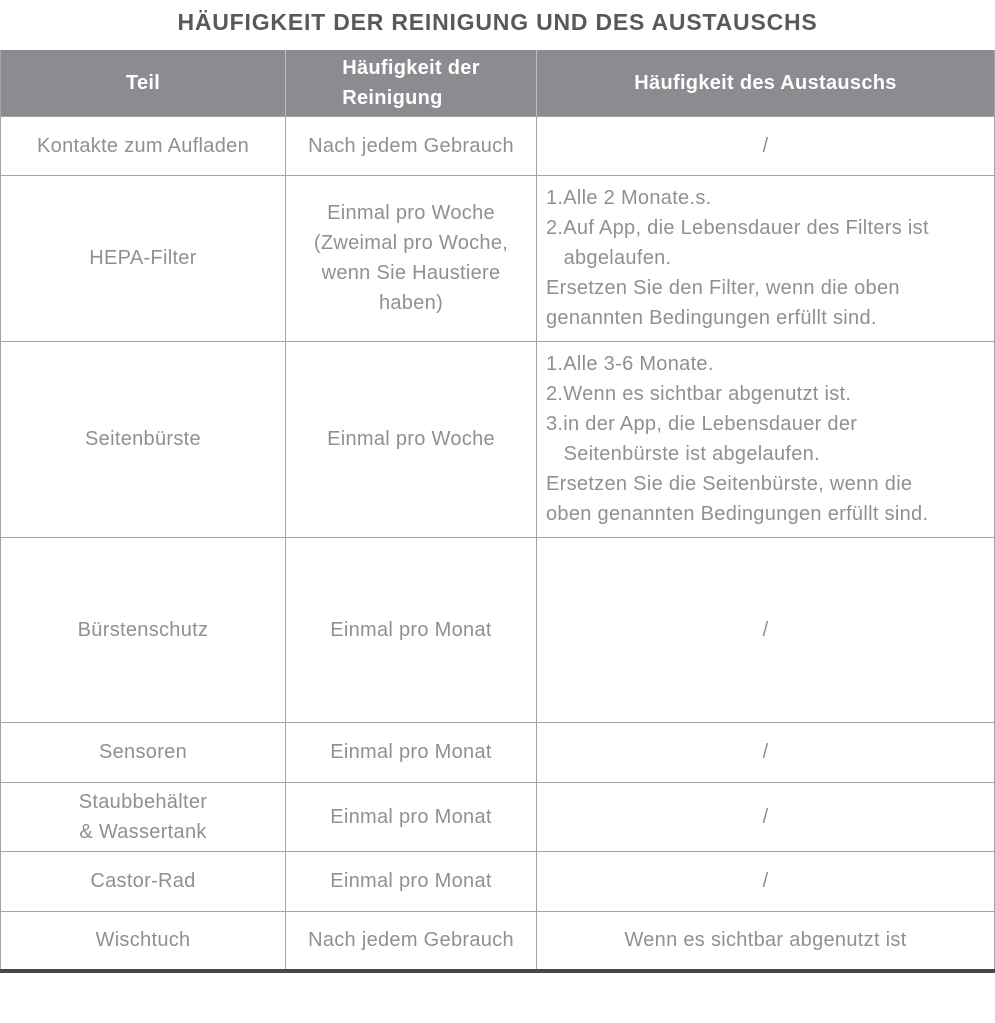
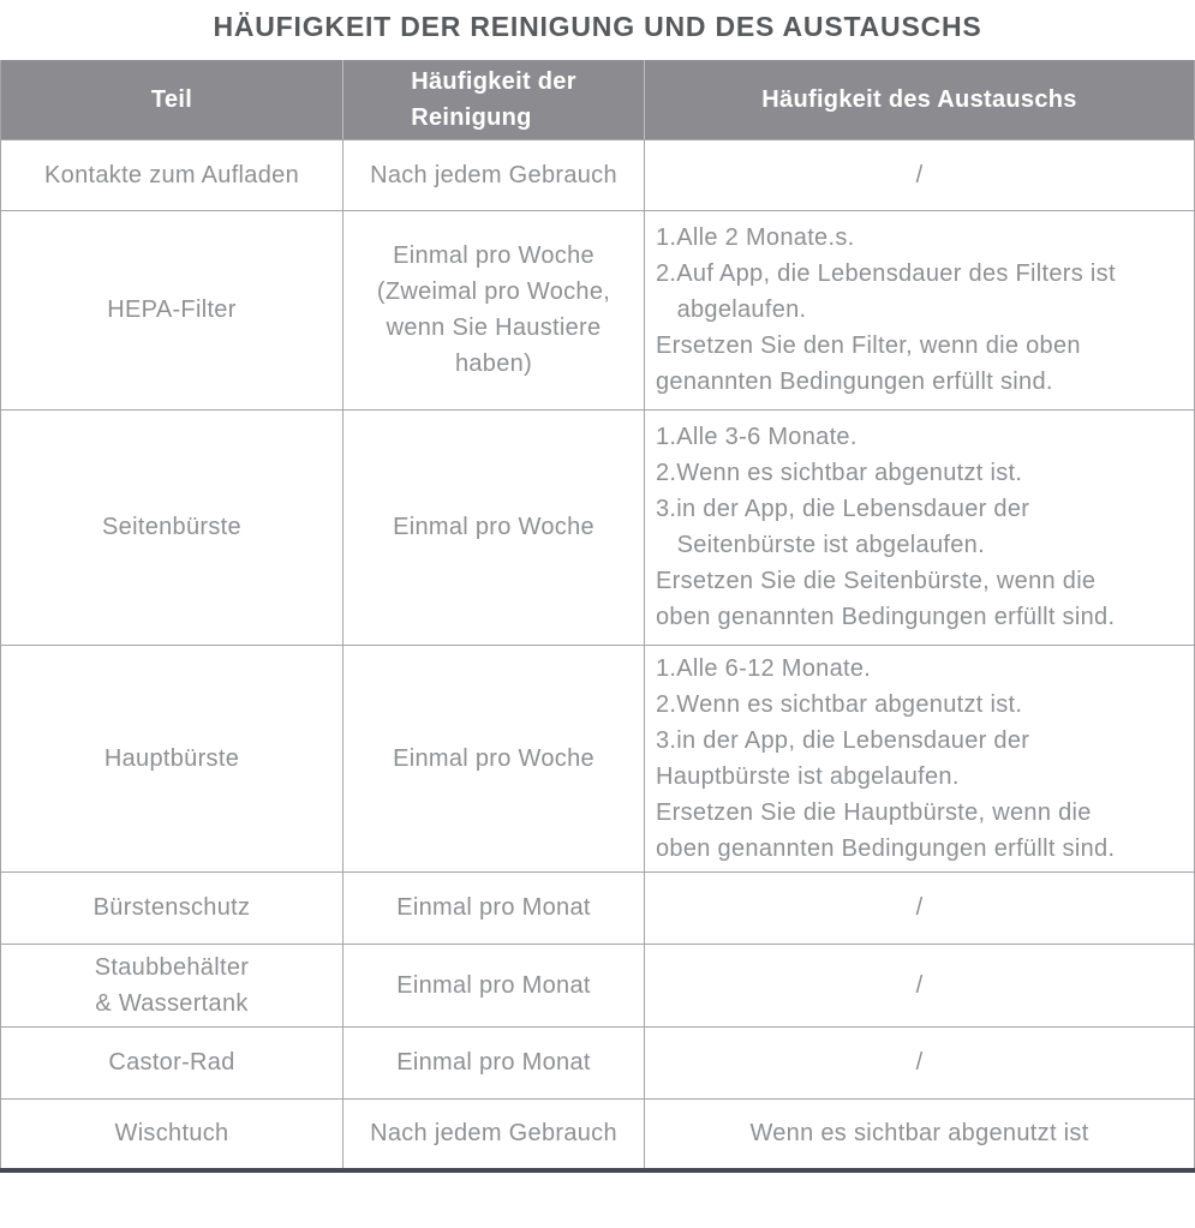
  HÄUFIGKEIT DER REINIGUNG UND DES AUSTAUSCHS
  Teil	Häufigkeit der Reinigung	Häufigkeit des Austauschs
  Kontakte zum Aufladen	Nach jedem Gebrauch	/
  HEPA-Filter	Einmal pro Woche (Zweimal pro Woche, wenn Sie Haustiere haben)	1.Alle 2 Monate.s. 2.Auf App, die Lebensdauer des Filters ist abgelaufen. Ersetzen Sie den Filter, wenn die oben genannten Bedingungen erfüllt sind.
  Seitenbürste	Einmal pro Woche	1.Alle 3-6 Monate. 2.Wenn es sichtbar abgenutzt ist. 3.in der App, die Lebensdauer der Seitenbürste ist abgelaufen. Ersetzen Sie die Seitenbürste, wenn die oben genannten Bedingungen erfüllt sind.
+ Hauptbürste	Einmal pro Woche	1.Alle 6-12 Monate. 2.Wenn es sichtbar abgenutzt ist. 3.in der App, die Lebensdauer der Hauptbürste ist abgelaufen. Ersetzen Sie die Hauptbürste, wenn die oben genannten Bedingungen erfüllt sind.
  Bürstenschutz	Einmal pro Monat	/
- Sensoren	Einmal pro Monat	/
  Staubbehälter & Wassertank	Einmal pro Monat	/
  Castor-Rad	Einmal pro Monat	/
  Wischtuch	Nach jedem Gebrauch	Wenn es sichtbar abgenutzt ist
